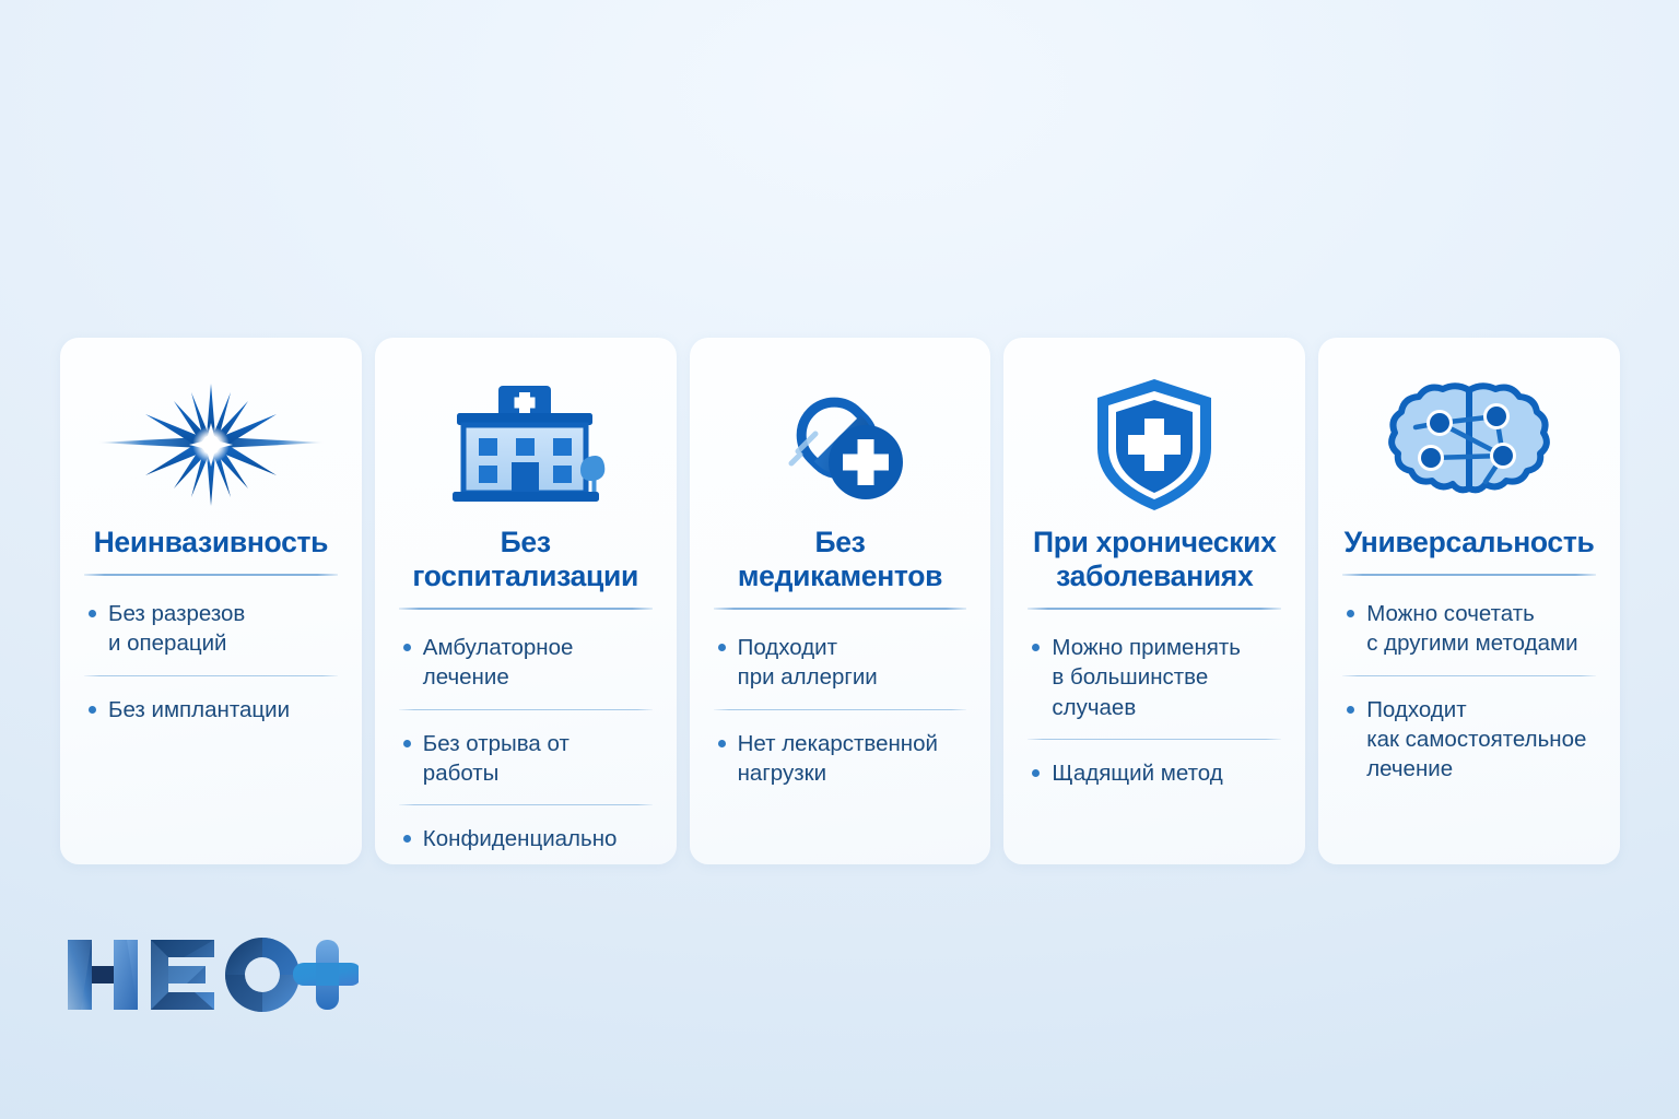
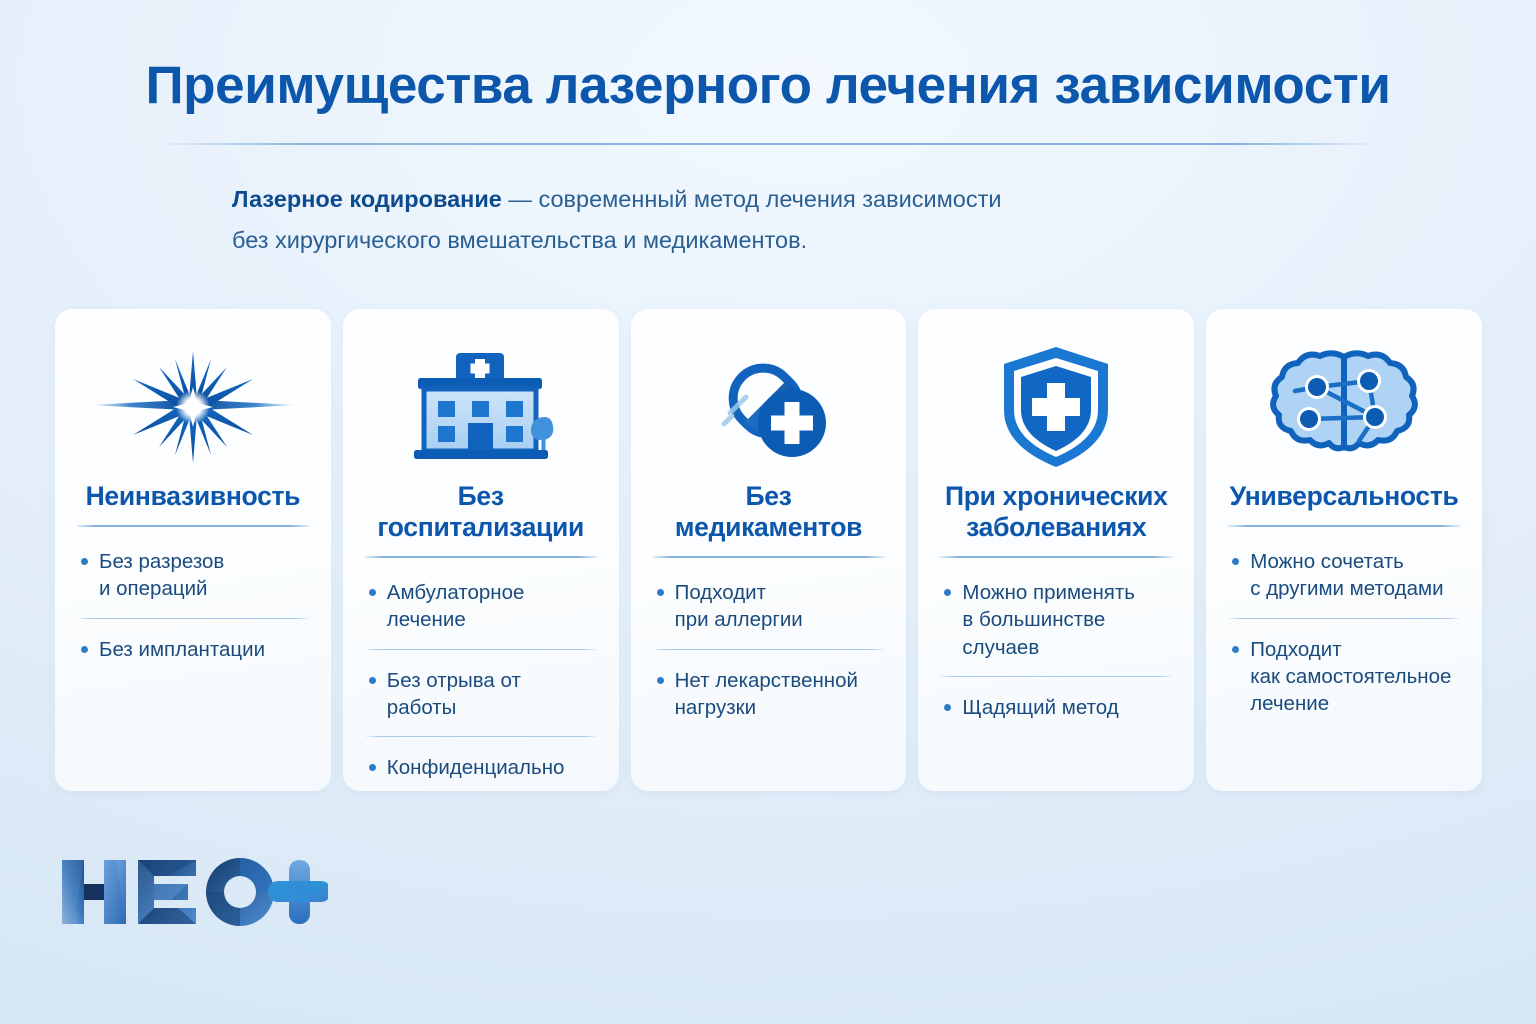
+ Преимущества лазерного лечения зависимости
+ Лазерное кодирование — современный метод лечения зависимости
+ без хирургического вмешательства и медикаментов.
  Неинвазивность
  Без разрезов
  и операций
  Без имплантации
  Без госпитализации
  Амбулаторное
  лечение
  Без отрыва от работы
  Конфиденциально
  Без медикаментов
  Подходит
  при аллергии
  Нет лекарственной
  нагрузки
  При хронических
  заболеваниях
  Можно применять
  в большинстве случаев
  Щадящий метод
  Универсальность
  Можно сочетать
  с другими методами
  Подходит
  как самостоятельное
  лечение
